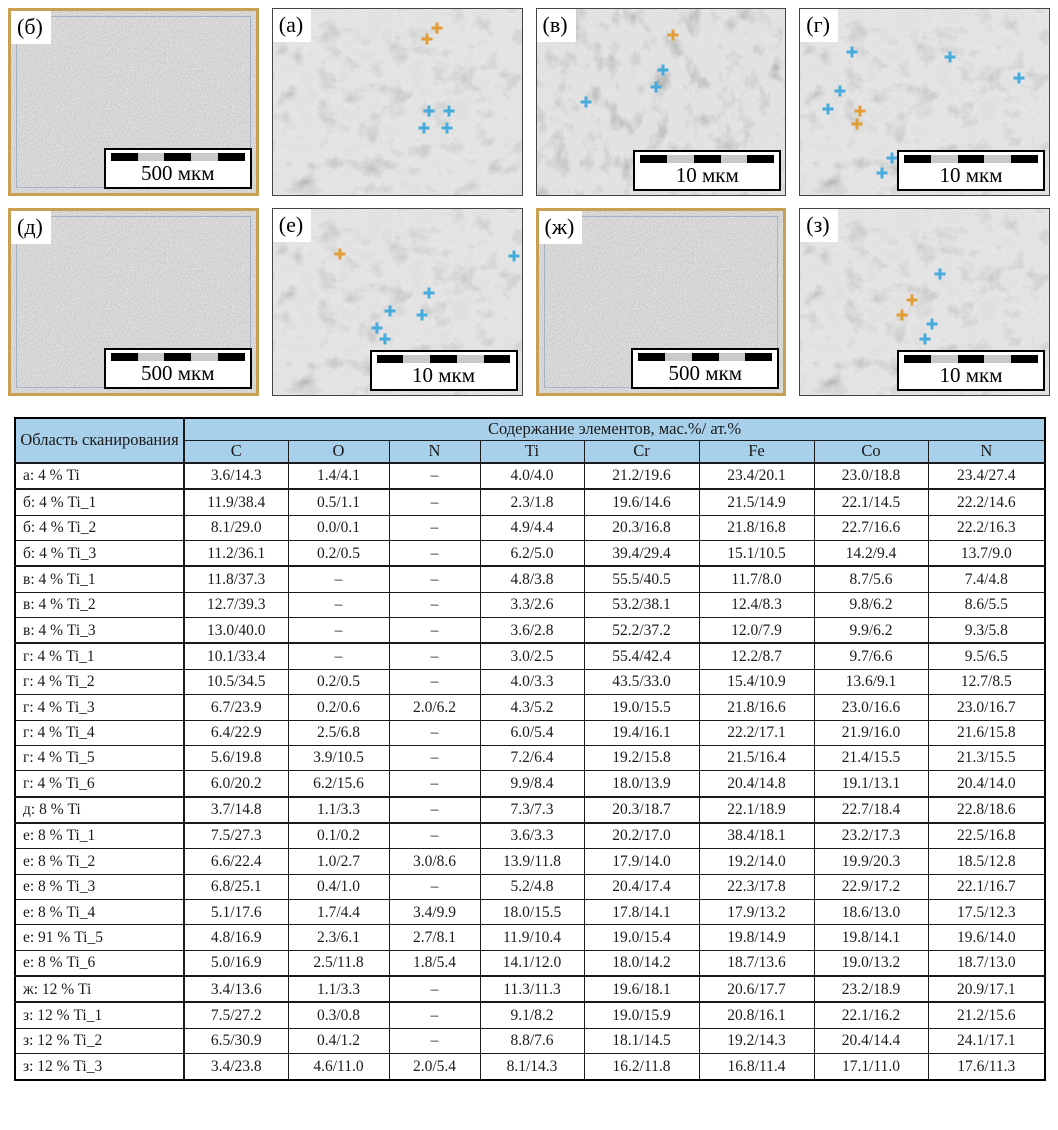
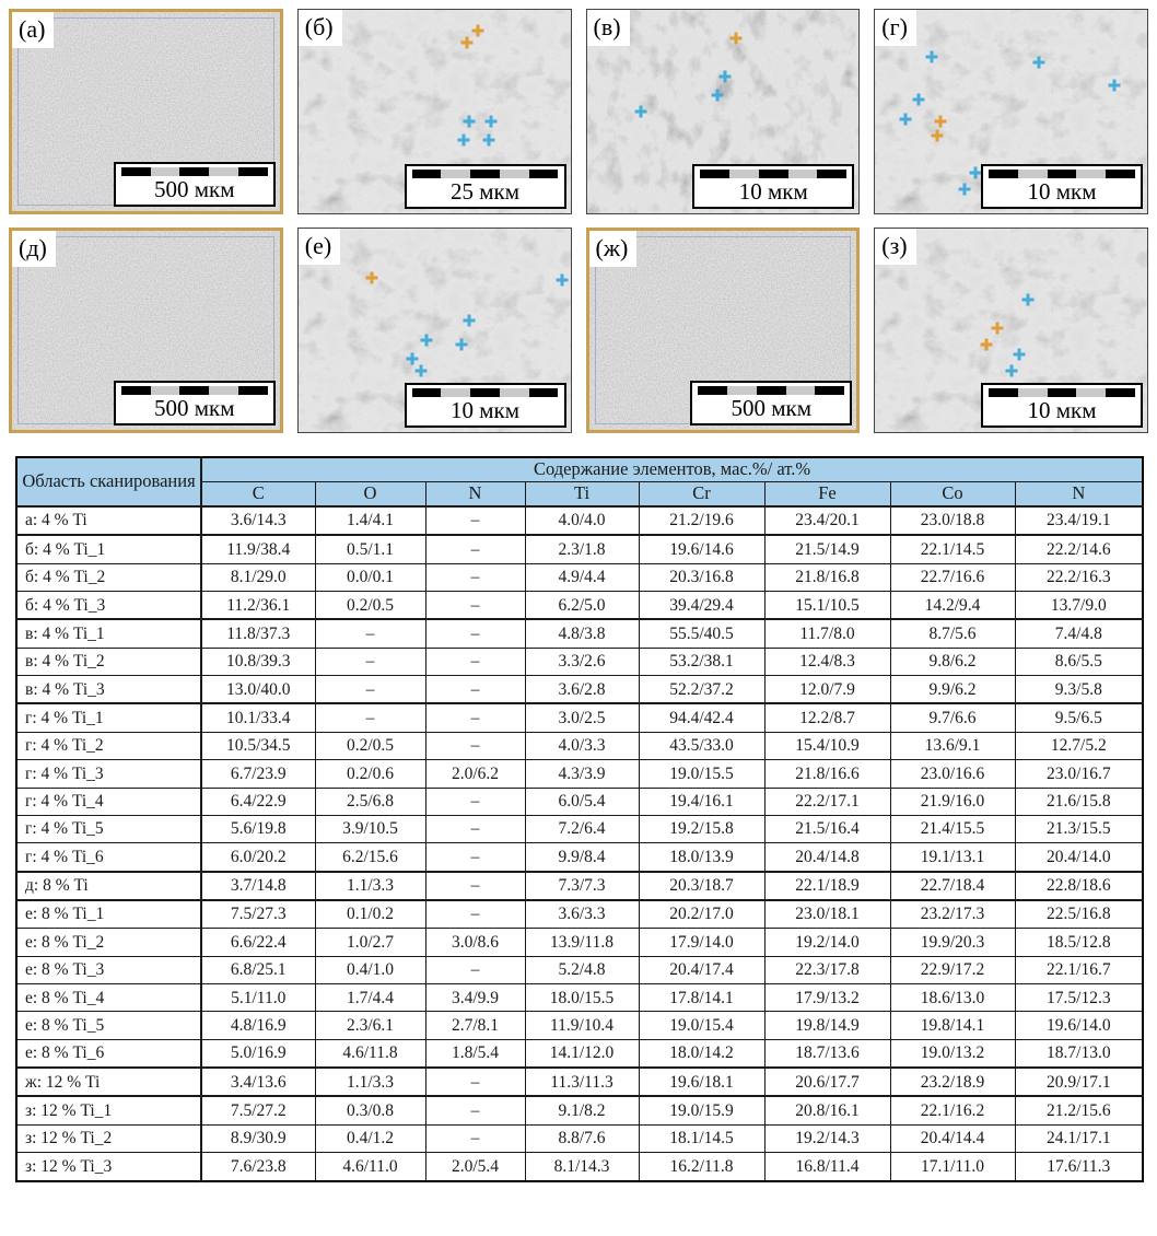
- (б)
+ (а)
  500 мкм
- (а)
+ (б)
+ 25 мкм
  (в)
  10 мкм
  (г)
  10 мкм
  (д)
  500 мкм
  (е)
  10 мкм
  (ж)
  500 мкм
  (з)
  10 мкм
  Область сканирования	Содержание элементов, мас.%/ ат.%
  C	O	N	Ti	Cr	Fe	Co	N
- а: 4 % Ti	3.6/14.3	1.4/4.1	–	4.0/4.0	21.2/19.6	23.4/20.1	23.0/18.8	23.4/27.4
+ а: 4 % Ti	3.6/14.3	1.4/4.1	–	4.0/4.0	21.2/19.6	23.4/20.1	23.0/18.8	23.4/19.1
  б: 4 % Ti_1	11.9/38.4	0.5/1.1	–	2.3/1.8	19.6/14.6	21.5/14.9	22.1/14.5	22.2/14.6
  б: 4 % Ti_2	8.1/29.0	0.0/0.1	–	4.9/4.4	20.3/16.8	21.8/16.8	22.7/16.6	22.2/16.3
  б: 4 % Ti_3	11.2/36.1	0.2/0.5	–	6.2/5.0	39.4/29.4	15.1/10.5	14.2/9.4	13.7/9.0
  в: 4 % Ti_1	11.8/37.3	–	–	4.8/3.8	55.5/40.5	11.7/8.0	8.7/5.6	7.4/4.8
- в: 4 % Ti_2	12.7/39.3	–	–	3.3/2.6	53.2/38.1	12.4/8.3	9.8/6.2	8.6/5.5
+ в: 4 % Ti_2	10.8/39.3	–	–	3.3/2.6	53.2/38.1	12.4/8.3	9.8/6.2	8.6/5.5
  в: 4 % Ti_3	13.0/40.0	–	–	3.6/2.8	52.2/37.2	12.0/7.9	9.9/6.2	9.3/5.8
- г: 4 % Ti_1	10.1/33.4	–	–	3.0/2.5	55.4/42.4	12.2/8.7	9.7/6.6	9.5/6.5
+ г: 4 % Ti_1	10.1/33.4	–	–	3.0/2.5	94.4/42.4	12.2/8.7	9.7/6.6	9.5/6.5
- г: 4 % Ti_2	10.5/34.5	0.2/0.5	–	4.0/3.3	43.5/33.0	15.4/10.9	13.6/9.1	12.7/8.5
+ г: 4 % Ti_2	10.5/34.5	0.2/0.5	–	4.0/3.3	43.5/33.0	15.4/10.9	13.6/9.1	12.7/5.2
- г: 4 % Ti_3	6.7/23.9	0.2/0.6	2.0/6.2	4.3/5.2	19.0/15.5	21.8/16.6	23.0/16.6	23.0/16.7
+ г: 4 % Ti_3	6.7/23.9	0.2/0.6	2.0/6.2	4.3/3.9	19.0/15.5	21.8/16.6	23.0/16.6	23.0/16.7
  г: 4 % Ti_4	6.4/22.9	2.5/6.8	–	6.0/5.4	19.4/16.1	22.2/17.1	21.9/16.0	21.6/15.8
  г: 4 % Ti_5	5.6/19.8	3.9/10.5	–	7.2/6.4	19.2/15.8	21.5/16.4	21.4/15.5	21.3/15.5
  г: 4 % Ti_6	6.0/20.2	6.2/15.6	–	9.9/8.4	18.0/13.9	20.4/14.8	19.1/13.1	20.4/14.0
  д: 8 % Ti	3.7/14.8	1.1/3.3	–	7.3/7.3	20.3/18.7	22.1/18.9	22.7/18.4	22.8/18.6
- е: 8 % Ti_1	7.5/27.3	0.1/0.2	–	3.6/3.3	20.2/17.0	38.4/18.1	23.2/17.3	22.5/16.8
+ е: 8 % Ti_1	7.5/27.3	0.1/0.2	–	3.6/3.3	20.2/17.0	23.0/18.1	23.2/17.3	22.5/16.8
  е: 8 % Ti_2	6.6/22.4	1.0/2.7	3.0/8.6	13.9/11.8	17.9/14.0	19.2/14.0	19.9/20.3	18.5/12.8
  е: 8 % Ti_3	6.8/25.1	0.4/1.0	–	5.2/4.8	20.4/17.4	22.3/17.8	22.9/17.2	22.1/16.7
- е: 8 % Ti_4	5.1/17.6	1.7/4.4	3.4/9.9	18.0/15.5	17.8/14.1	17.9/13.2	18.6/13.0	17.5/12.3
+ е: 8 % Ti_4	5.1/11.0	1.7/4.4	3.4/9.9	18.0/15.5	17.8/14.1	17.9/13.2	18.6/13.0	17.5/12.3
- е: 91 % Ti_5	4.8/16.9	2.3/6.1	2.7/8.1	11.9/10.4	19.0/15.4	19.8/14.9	19.8/14.1	19.6/14.0
+ е: 8 % Ti_5	4.8/16.9	2.3/6.1	2.7/8.1	11.9/10.4	19.0/15.4	19.8/14.9	19.8/14.1	19.6/14.0
- е: 8 % Ti_6	5.0/16.9	2.5/11.8	1.8/5.4	14.1/12.0	18.0/14.2	18.7/13.6	19.0/13.2	18.7/13.0
+ е: 8 % Ti_6	5.0/16.9	4.6/11.8	1.8/5.4	14.1/12.0	18.0/14.2	18.7/13.6	19.0/13.2	18.7/13.0
  ж: 12 % Ti	3.4/13.6	1.1/3.3	–	11.3/11.3	19.6/18.1	20.6/17.7	23.2/18.9	20.9/17.1
  з: 12 % Ti_1	7.5/27.2	0.3/0.8	–	9.1/8.2	19.0/15.9	20.8/16.1	22.1/16.2	21.2/15.6
- з: 12 % Ti_2	6.5/30.9	0.4/1.2	–	8.8/7.6	18.1/14.5	19.2/14.3	20.4/14.4	24.1/17.1
+ з: 12 % Ti_2	8.9/30.9	0.4/1.2	–	8.8/7.6	18.1/14.5	19.2/14.3	20.4/14.4	24.1/17.1
- з: 12 % Ti_3	3.4/23.8	4.6/11.0	2.0/5.4	8.1/14.3	16.2/11.8	16.8/11.4	17.1/11.0	17.6/11.3
+ з: 12 % Ti_3	7.6/23.8	4.6/11.0	2.0/5.4	8.1/14.3	16.2/11.8	16.8/11.4	17.1/11.0	17.6/11.3
